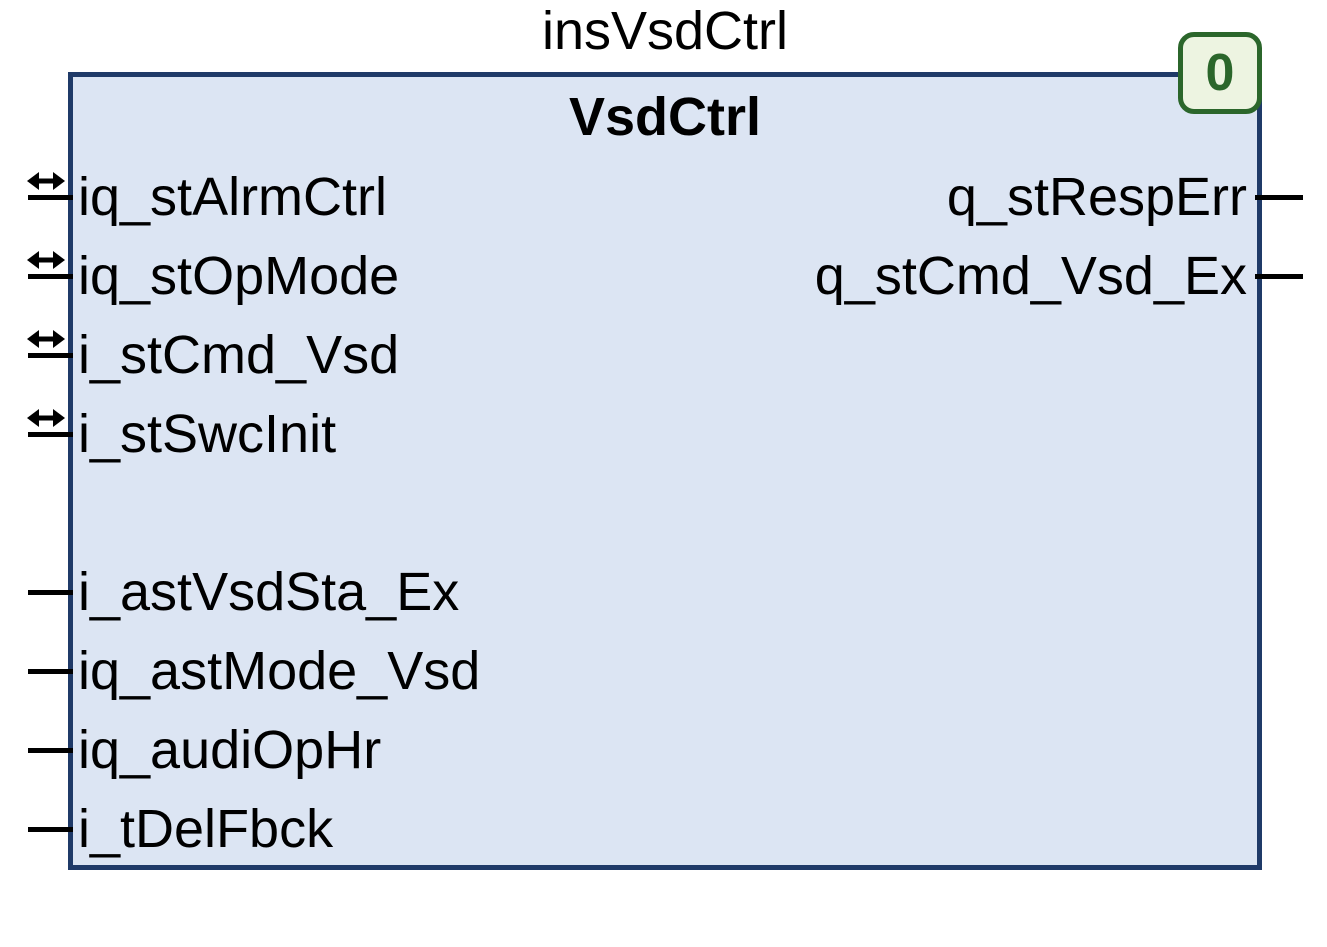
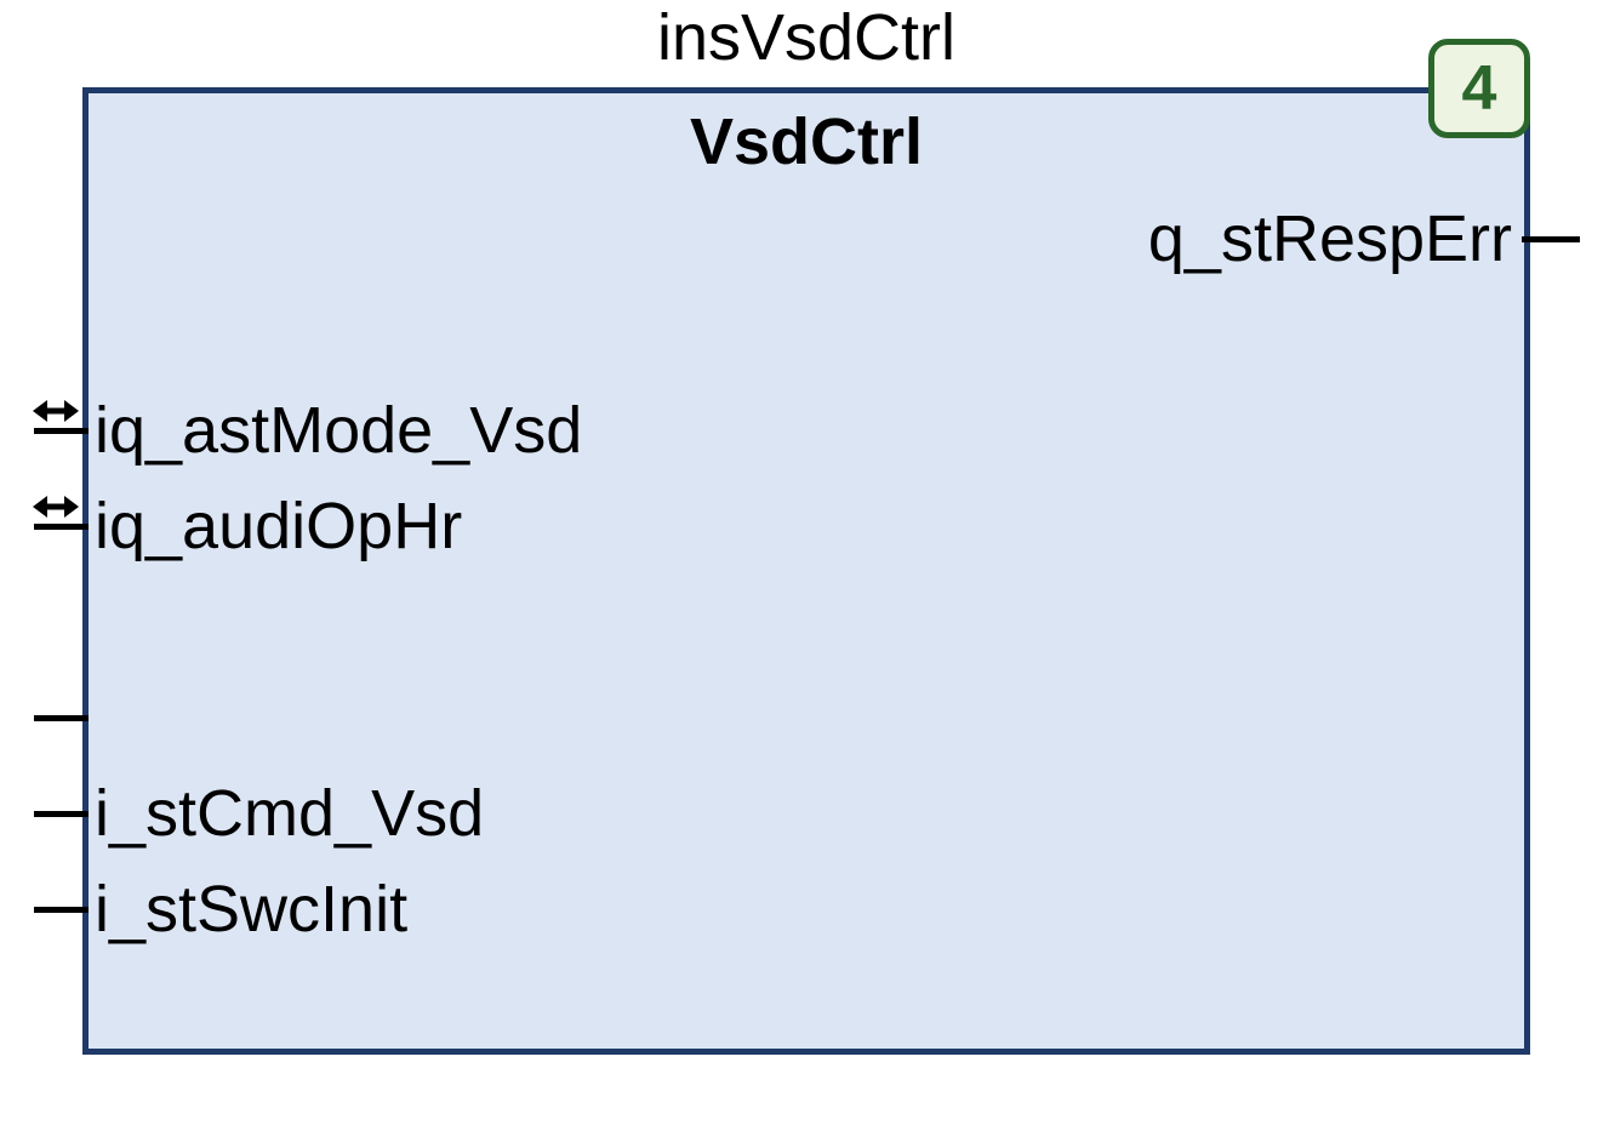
  insVsdCtrl
  VsdCtrl
- 0
+ 4
- iq_stAlrmCtrl
- iq_stOpMode
- i_stCmd_Vsd
+ iq_astMode_Vsd
- i_stSwcInit
+ iq_audiOpHr
- i_astVsdSta_Ex
- iq_astMode_Vsd
+ i_stCmd_Vsd
- iq_audiOpHr
+ i_stSwcInit
- i_tDelFbck
  q_stRespErr
- q_stCmd_Vsd_Ex
